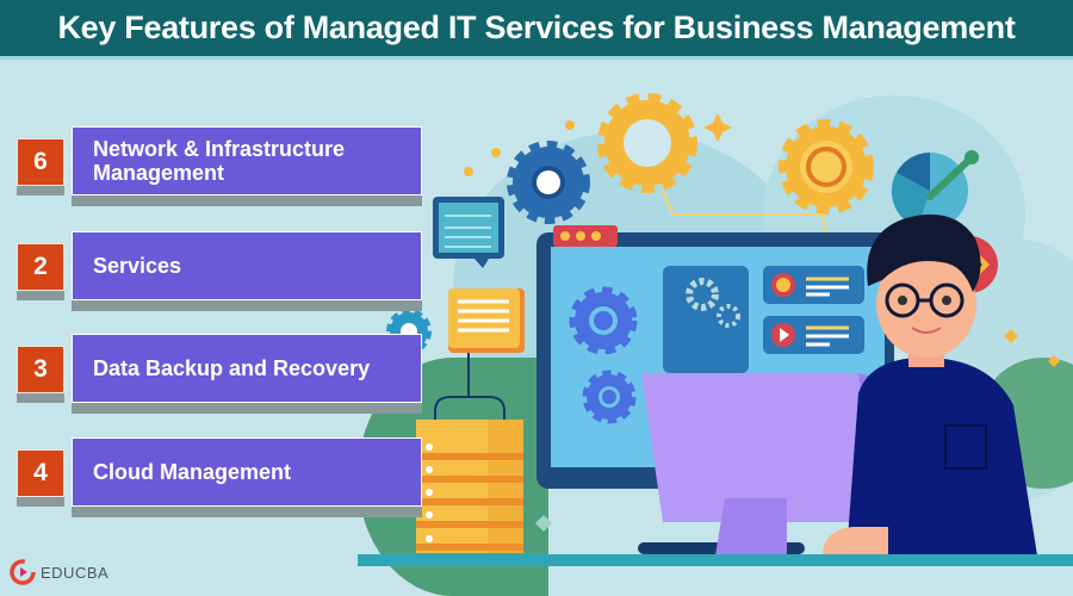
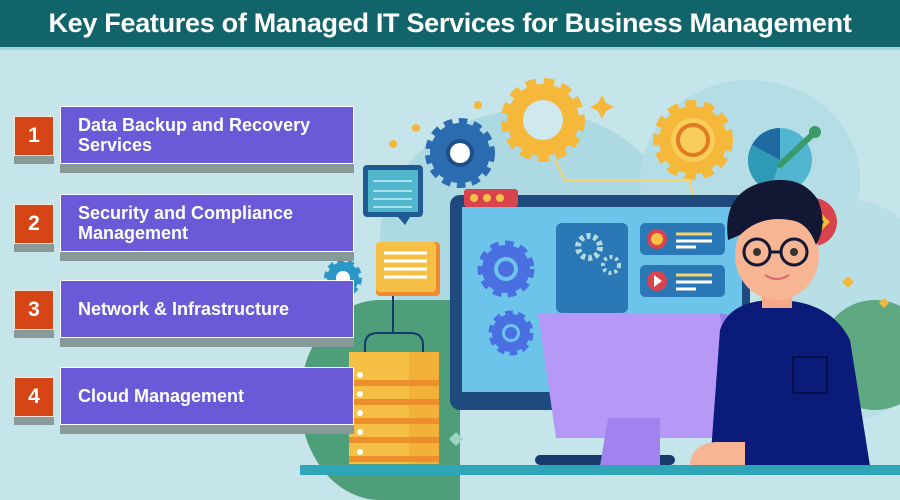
  Key Features of Managed IT Services for Business Management
- 6
+ 1
- Network & Infrastructure
+ Data Backup and Recovery
- Management
+ Services
  2
+ Security and Compliance
- Services
+ Management
  3
- Data Backup and Recovery
+ Network & Infrastructure
  4
  Cloud Management
- EDUCBA
